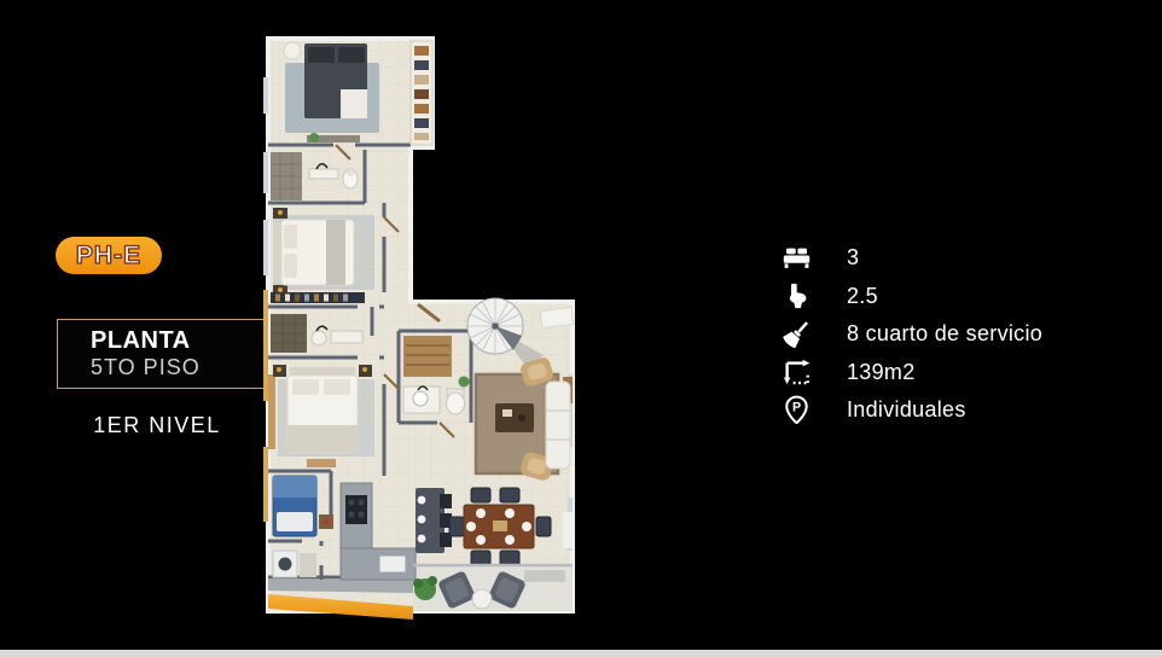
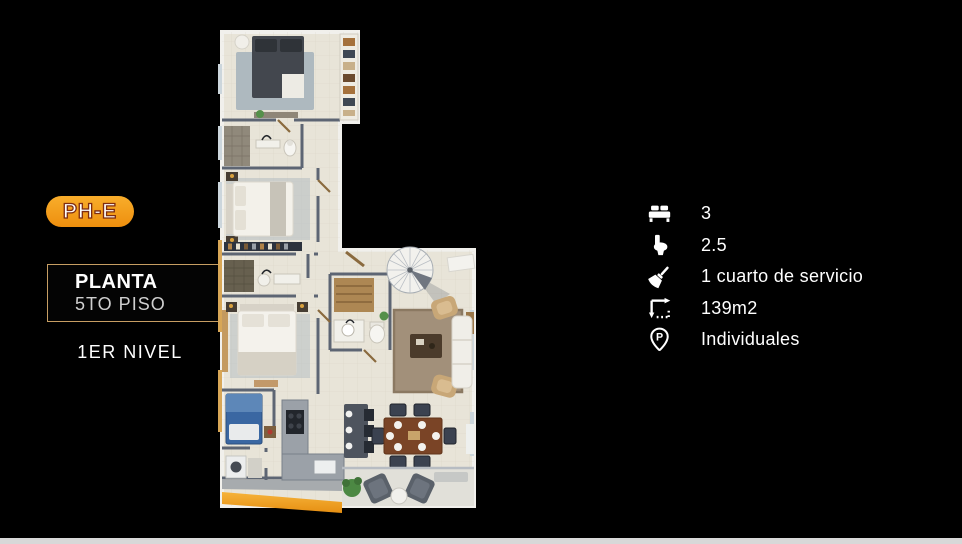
  PH-E
  PLANTA
  5TO PISO
  1ER NIVEL
  3
  2.5
- 8 cuarto de servicio
+ 1 cuarto de servicio
  139m2
  P
  Individuales
